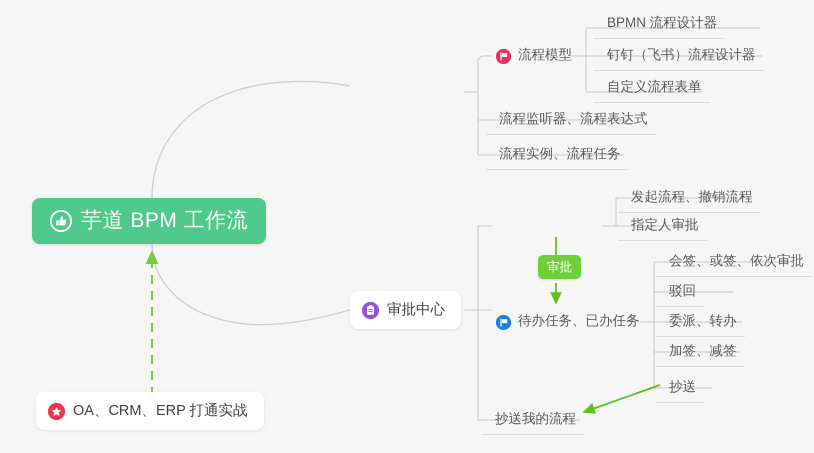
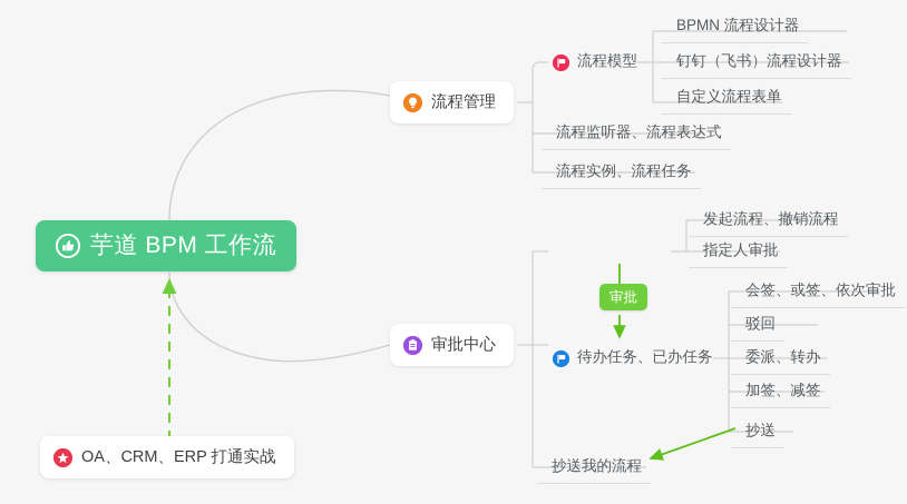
  芋道 BPM 工作流
+ 流程管理
  流程模型
  BPMN 流程设计器
  钉钉（飞书）流程设计器
  自定义流程表单
  流程监听器、流程表达式
  流程实例、流程任务
  审批中心
  发起流程、撤销流程
  指定人审批
  审批
  待办任务、已办任务
  会签、或签、依次审批
  驳回
  委派、转办
  加签、减签
  抄送
  抄送我的流程
  OA、CRM、ERP 打通实战
